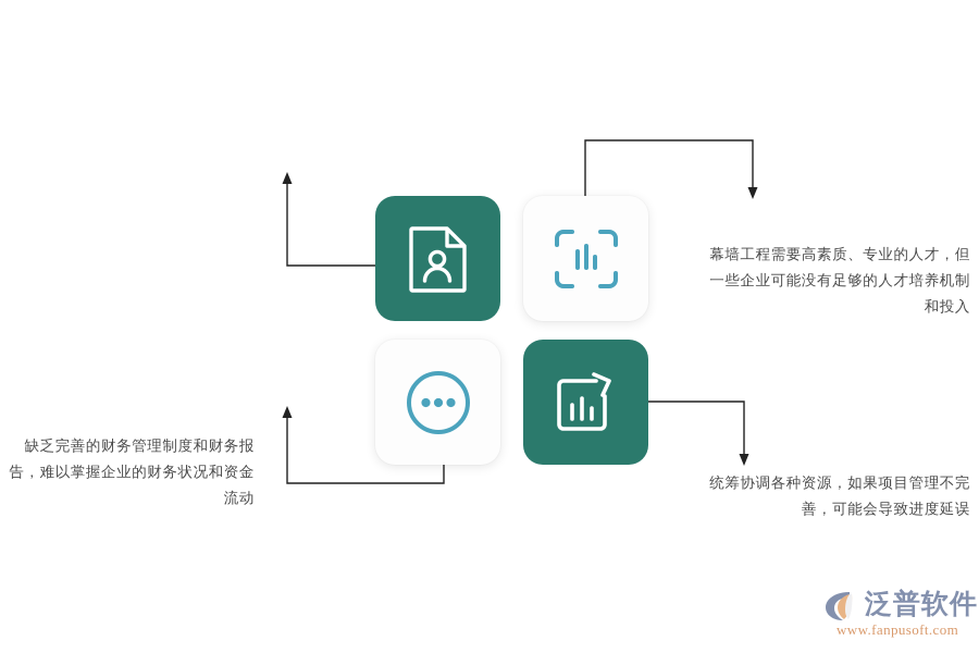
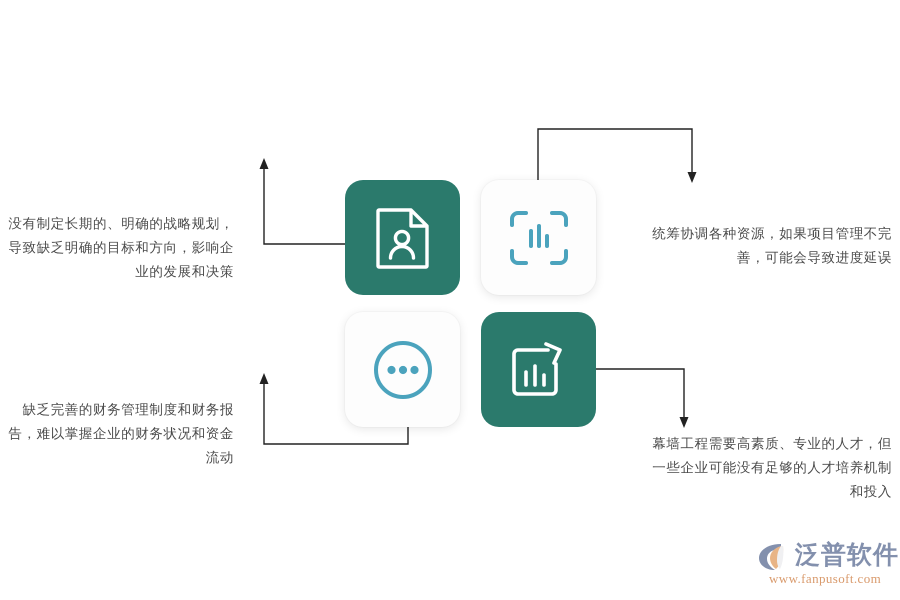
+ 没有制定长期的、明确的战略规划，导致缺乏明确的目标和方向，影响企业的发展和决策
- 幕墙工程需要高素质、专业的人才，但一些企业可能没有足够的人才培养机制和投入
+ 统筹协调各种资源，如果项目管理不完善，可能会导致进度延误
  缺乏完善的财务管理制度和财务报告，难以掌握企业的财务状况和资金流动
- 统筹协调各种资源，如果项目管理不完善，可能会导致进度延误
+ 幕墙工程需要高素质、专业的人才，但一些企业可能没有足够的人才培养机制和投入
  泛普软件
  www.fanpusoft.com
